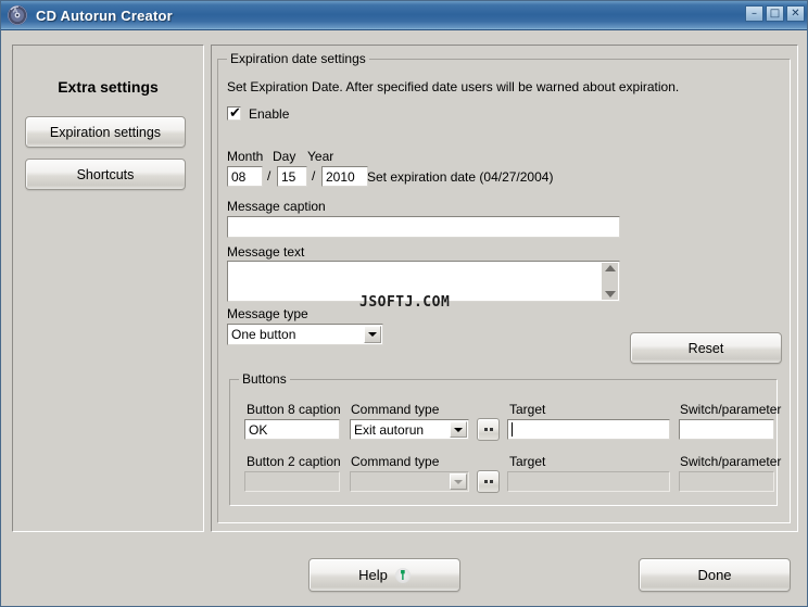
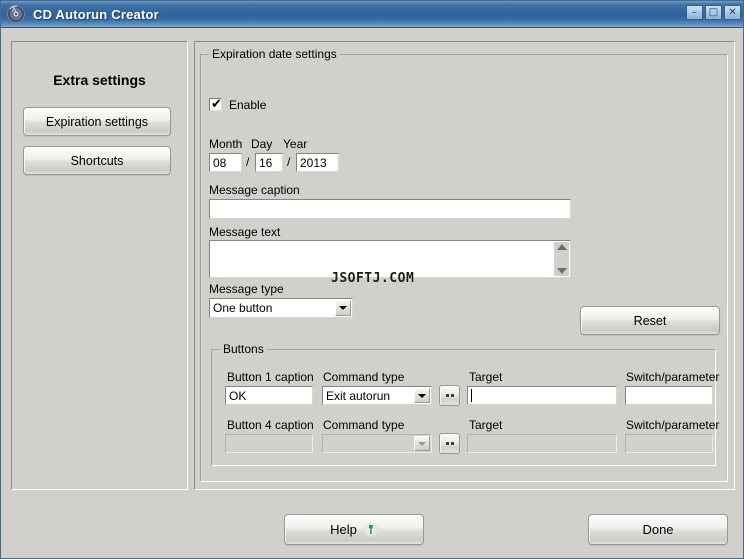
  CD Autorun Creator
  –
  □
  ✕
  Extra settings
  Expiration settings
  Shortcuts
  Expiration date settings
- Set Expiration Date. After specified date users will be warned about expiration.
  ✔
  Enable
  Month
  Day
  Year
  08
  /
- 15
+ 16
  /
- 2010
+ 2013
- Set expiration date (04/27/2004)
  Message caption
  Message text
  Message type
  One button
  Reset
  JSOFTJ.COM
  Buttons
- Button 8 caption
+ Button 1 caption
  OK
  Command type
  Exit autorun
  Target
  Switch/parameter
- Button 2 caption
+ Button 4 caption
  Command type
  Target
  Switch/parameter
  Help
  Done
